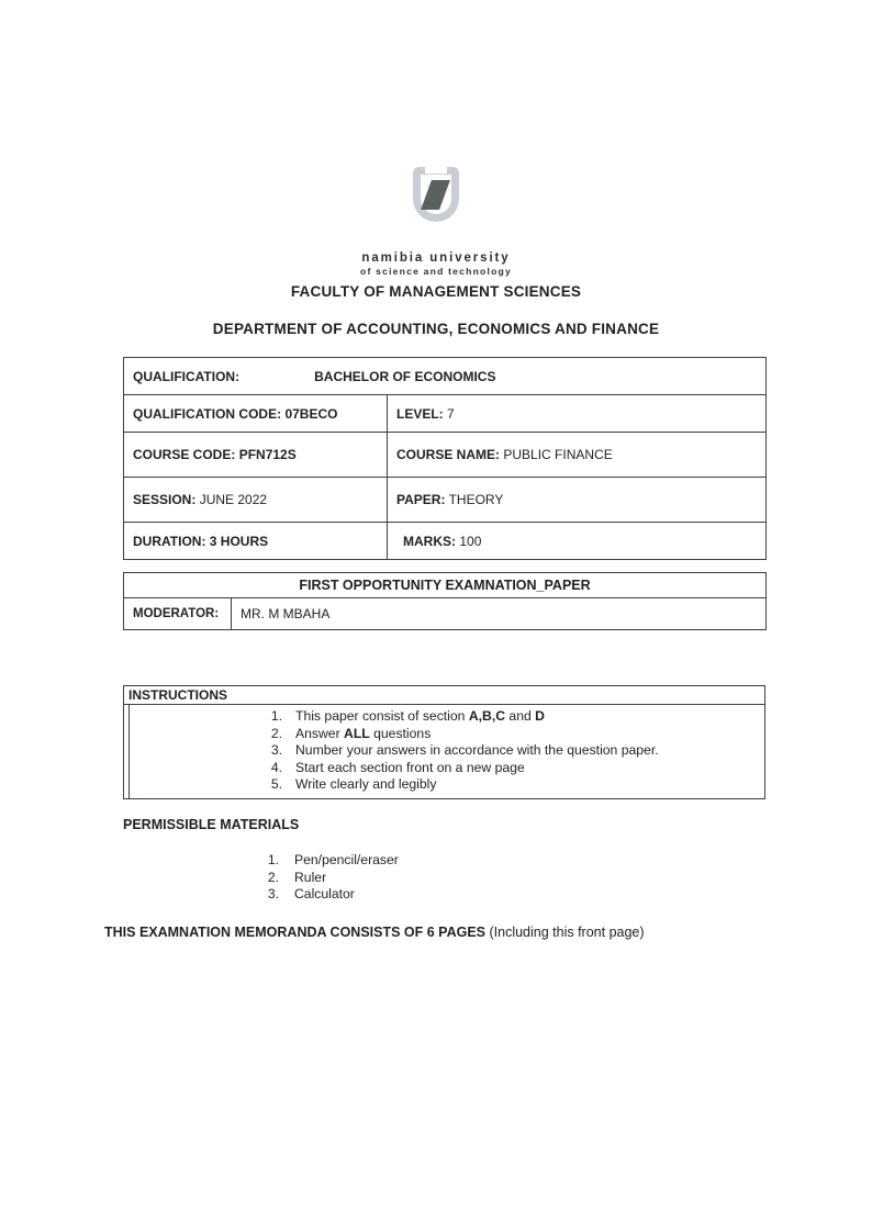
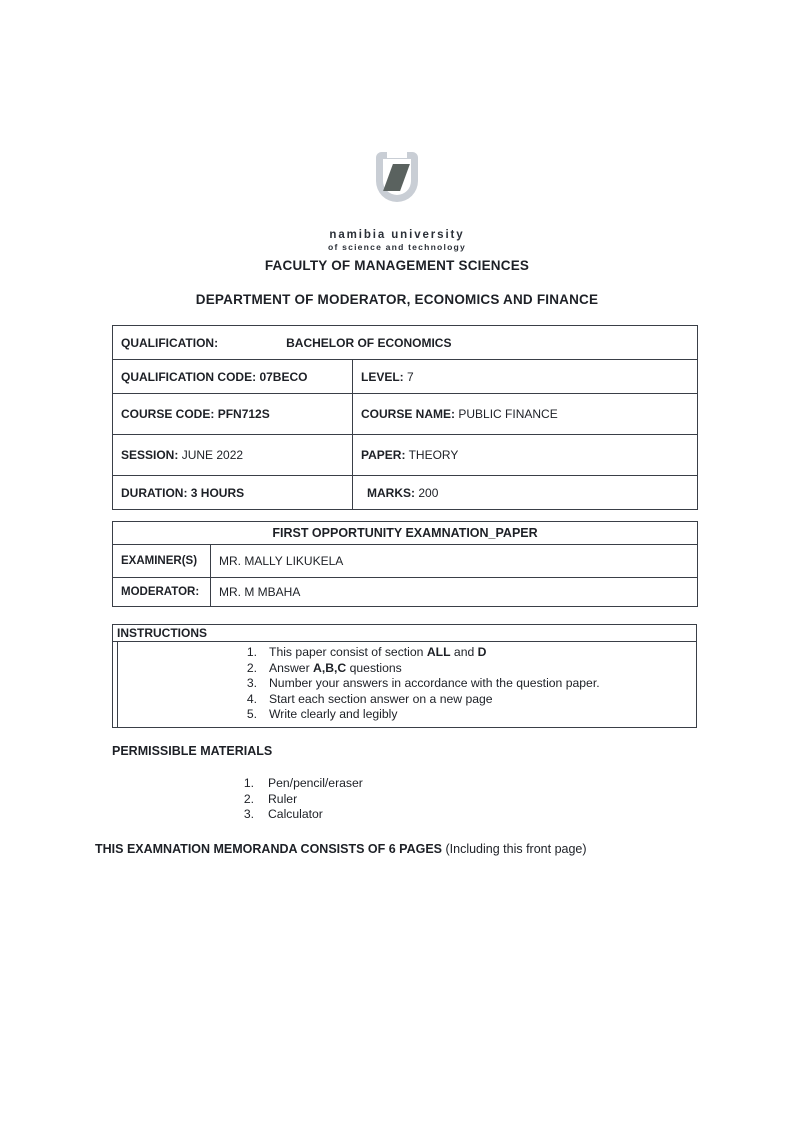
  namibia university
  of science and technology
  FACULTY OF MANAGEMENT SCIENCES
- DEPARTMENT OF ACCOUNTING, ECONOMICS AND FINANCE
+ DEPARTMENT OF MODERATOR, ECONOMICS AND FINANCE
  QUALIFICATION: BACHELOR OF ECONOMICS
  QUALIFICATION CODE: 07BECO	LEVEL: 7
  COURSE CODE: PFN712S	COURSE NAME: PUBLIC FINANCE
  SESSION: JUNE 2022	PAPER: THEORY
- DURATION: 3 HOURS	MARKS: 100
+ DURATION: 3 HOURS	MARKS: 200
  FIRST OPPORTUNITY EXAMNATION_PAPER
+ EXAMINER(S)	MR. MALLY LIKUKELA
  MODERATOR:	MR. M MBAHA
  INSTRUCTIONS
  1.
- This paper consist of section A,B,C and D
+ This paper consist of section ALL and D
  2.
- Answer ALL questions
+ Answer A,B,C questions
  3.
  Number your answers in accordance with the question paper.
  4.
- Start each section front on a new page
+ Start each section answer on a new page
  5.
  Write clearly and legibly
  PERMISSIBLE MATERIALS
  1.
  Pen/pencil/eraser
  2.
  Ruler
  3.
  Calculator
  THIS EXAMNATION MEMORANDA CONSISTS OF 6 PAGES (Including this front page)
